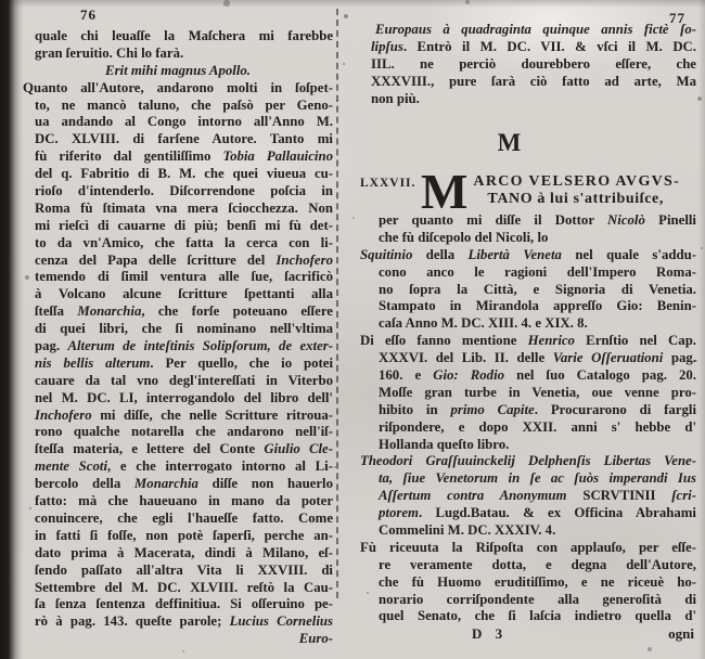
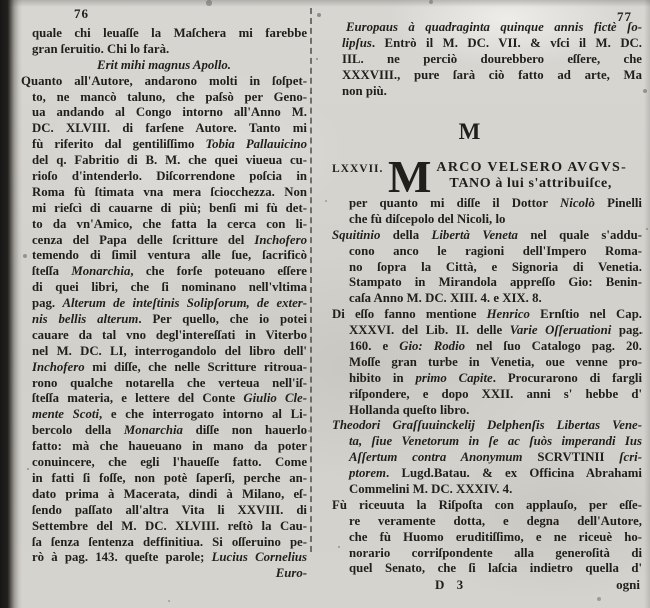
  76
  77
  quale chi leuaſſe la Maſchera mi farebbe
  gran ſeruitio. Chi lo farà.
  Erit mihi magnus Apollo.
  Quanto all'Autore, andarono molti in ſoſpet-
  to, ne mancò taluno, che paſsò per Geno-
  ua andando al Congo intorno all'Anno M.
  DC. XLVIII. di farſene Autore. Tanto mi
  fù riferito dal gentiliſſimo Tobia Pallauicino
  del q. Fabritio di B. M. che quei viueua cu-
  rioſo d'intenderlo. Diſcorrendone poſcia in
  Roma fù ſtimata vna mera ſciocchezza. Non
  mi rieſcì di cauarne di più; benſi mi fù det-
  to da vn'Amico, che fatta la cerca con li-
  cenza del Papa delle ſcritture del Inchofero
  temendo di ſimil ventura alle ſue, ſacrificò
- à Volcano alcune ſcritture ſpettanti alla
  ſteſſa Monarchia, che forſe poteuano eſſere
  di quei libri, che ſi nominano nell'vltima
  pag. Alterum de inteſtinis Solipſorum, de exter-
  nis bellis alterum. Per quello, che io potei
  cauare da tal vno degl'intereſſati in Viterbo
  nel M. DC. LI, interrogandolo del libro dell'
  Inchofero mi diſſe, che nelle Scritture ritroua-
- rono qualche notarella che andarono nell'iſ-
+ rono qualche notarella che verteua nell'iſ-
  ſteſſa materia, e lettere del Conte Giulio Cle-
  mente Scoti, e che interrogato intorno al Li-
  bercolo della Monarchia diſſe non hauerlo
  fatto: mà che haueuano in mano da poter
  conuincere, che egli l'haueſſe fatto. Come
  in fatti ſi foſſe, non potè ſaperſi, perche an-
  dato prima à Macerata, dindi à Milano, eſ-
  ſendo paſſato all'altra Vita li XXVIII. di
  Settembre del M. DC. XLVIII. reſtò la Cau-
  ſa ſenza ſentenza deffinitiua. Si oſſeruino pe-
  rò à pag. 143. queſte parole; Lucius Cornelius
  Euro-
  Europaus à quadraginta quinque annis fictè ſo-
  lipſus. Entrò il M. DC. VII. & vſci il M. DC.
  IIL. ne perciò dourebbero eſſere, che
  XXXVIII., pure ſarà ciò fatto ad arte, Ma
  non più.
  M
  LXXVII.
  M
  ARCO VELSERO AVGVS-
  TANO à lui s'attribuiſce,
  per quanto mi diſſe il Dottor Nicolò Pinelli
  che fù diſcepolo del Nicoli, lo
  Squitinio della Libertà Veneta nel quale s'addu-
  cono anco le ragioni dell'Impero Roma-
  no ſopra la Città, e Signoria di Venetia.
  Stampato in Mirandola appreſſo Gio: Benin-
  caſa Anno M. DC. XIII. 4. e XIX. 8.
  Di eſſo fanno mentione Henrico Ernſtio nel Cap.
  XXXVI. del Lib. II. delle Varie Oſſeruationi pag.
  160. e Gio: Rodio nel ſuo Catalogo pag. 20.
  Moſſe gran turbe in Venetia, oue venne pro-
  hibito in primo Capite. Procurarono di fargli
  riſpondere, e dopo XXII. anni s' hebbe d'
  Hollanda queſto libro.
  Theodori Graſſuuinckelij Delphenſis Libertas Vene-
  ta, ſiue Venetorum in ſe ac ſuòs imperandi Ius
  Aſſertum contra Anonymum SCRVTINII ſcri-
  ptorem. Lugd.Batau. & ex Officina Abrahami
  Commelini M. DC. XXXIV. 4.
  Fù riceuuta la Riſpoſta con applauſo, per eſſe-
  re veramente dotta, e degna dell'Autore,
  che fù Huomo eruditiſſimo, e ne riceuè ho-
  norario corriſpondente alla generoſità di
  quel Senato, che ſi laſcia indietro quella d'
  D 3
  ogni
